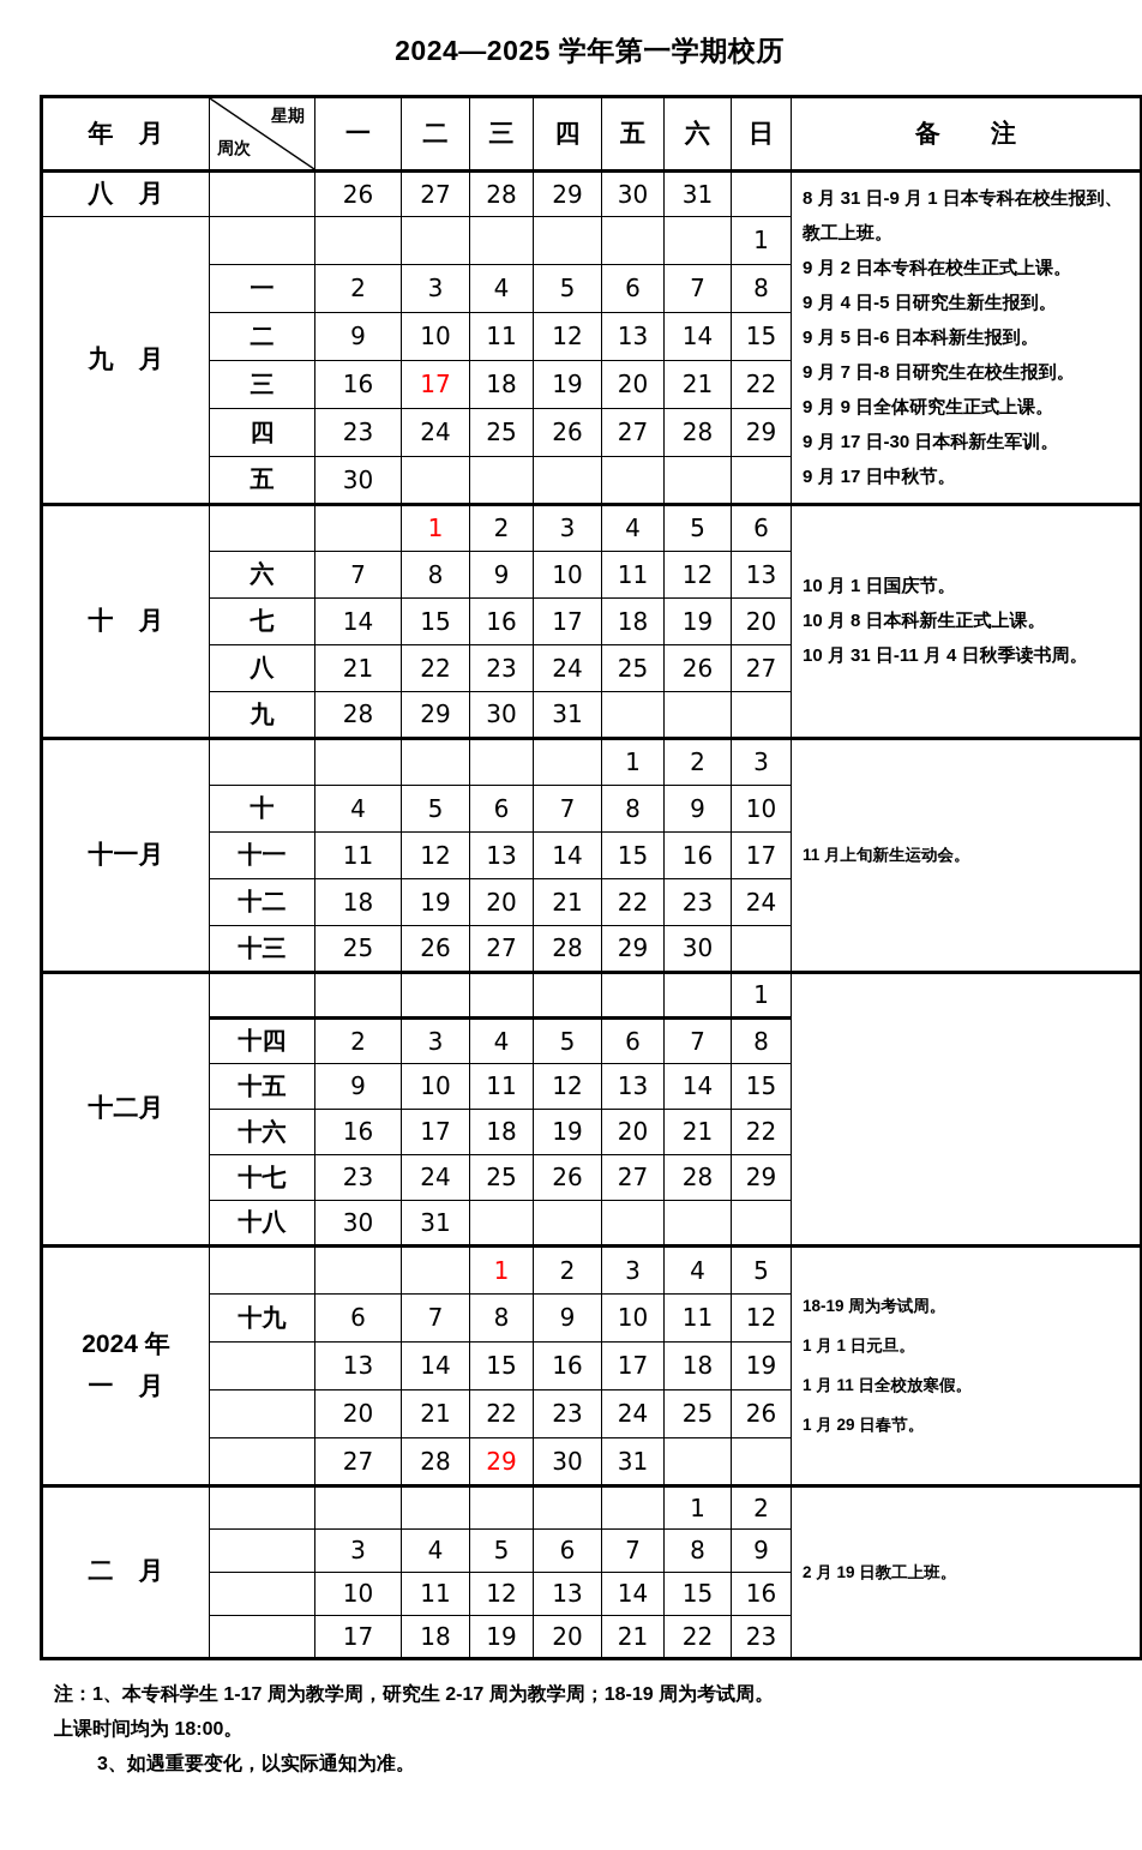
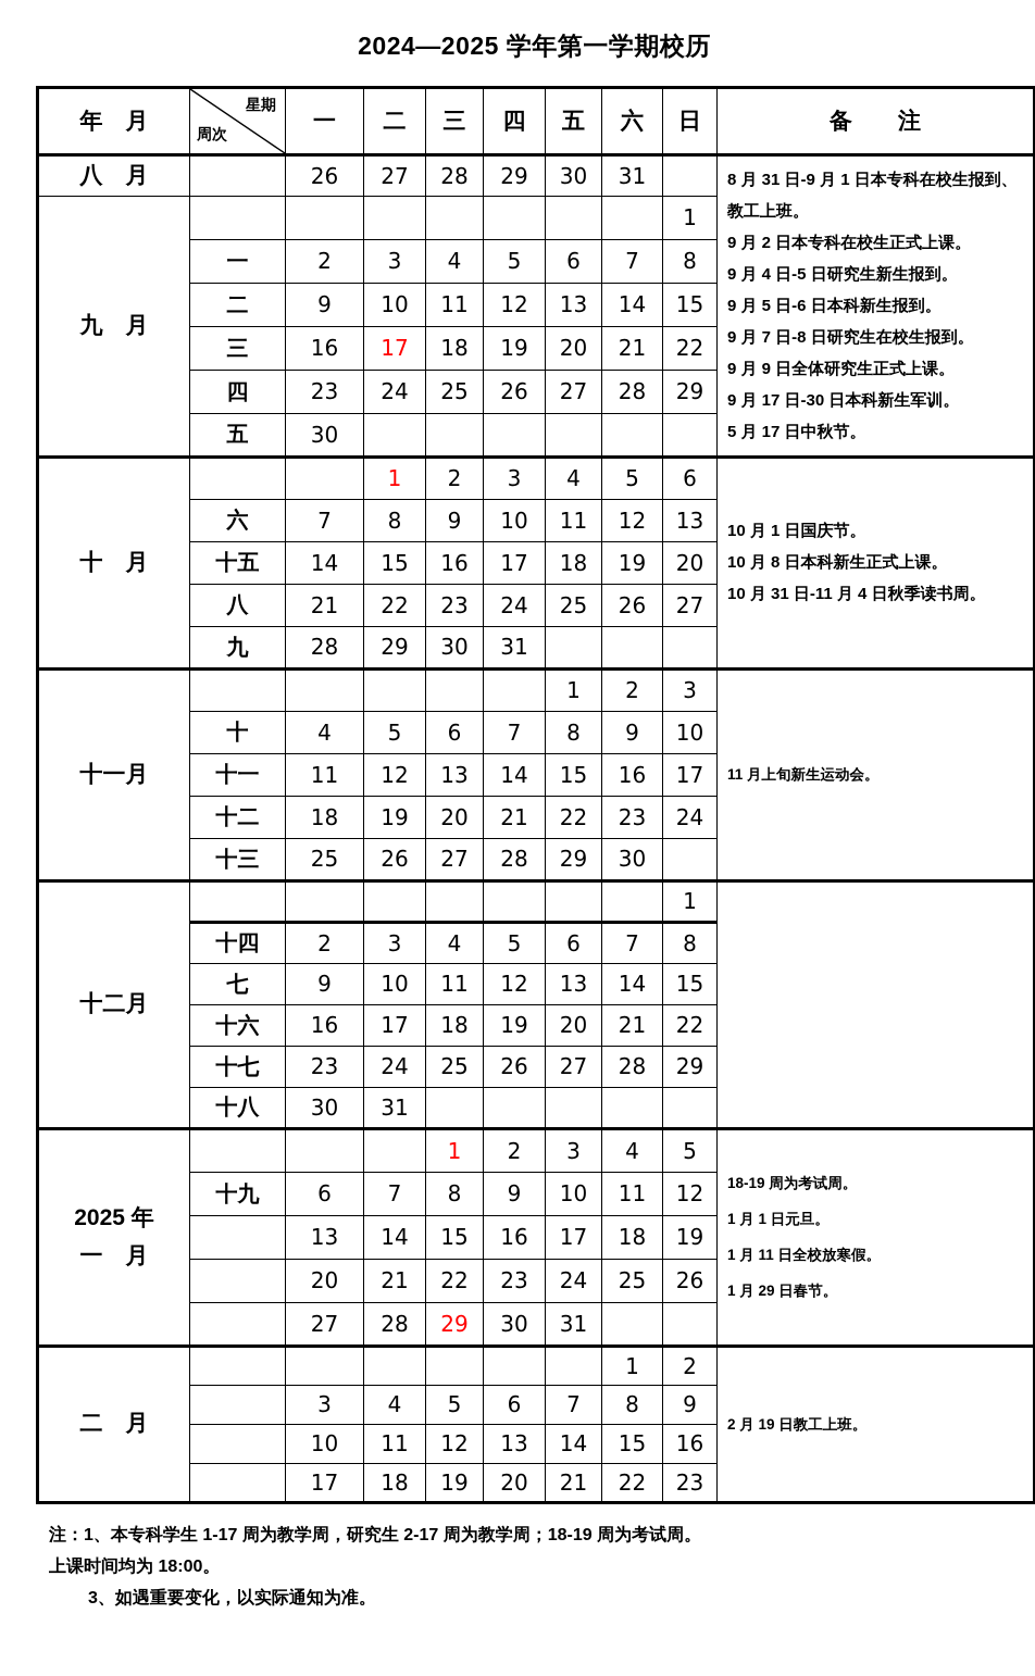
  2024—2025 学年第一学期校历
  年 月	星期 周次	一	二	三	四	五	六	日	备 注
- 八 月		26	27	28	29	30	31		8 月 31 日-9 月 1 日本专科在校生报到、教工上班。9 月 2 日本专科在校生正式上课。9 月 4 日-5 日研究生新生报到。9 月 5 日-6 日本科新生报到。9 月 7 日-8 日研究生在校生报到。9 月 9 日全体研究生正式上课。9 月 17 日-30 日本科新生军训。9 月 17 日中秋节。
+ 八 月		26	27	28	29	30	31		8 月 31 日-9 月 1 日本专科在校生报到、教工上班。9 月 2 日本专科在校生正式上课。9 月 4 日-5 日研究生新生报到。9 月 5 日-6 日本科新生报到。9 月 7 日-8 日研究生在校生报到。9 月 9 日全体研究生正式上课。9 月 17 日-30 日本科新生军训。5 月 17 日中秋节。
  九 月								1
  一	2	3	4	5	6	7	8
  二	9	10	11	12	13	14	15
  三	16	17	18	19	20	21	22
  四	23	24	25	26	27	28	29
  五	30
  十 月			1	2	3	4	5	6	10 月 1 日国庆节。10 月 8 日本科新生正式上课。10 月 31 日-11 月 4 日秋季读书周。
  六	7	8	9	10	11	12	13
- 七	14	15	16	17	18	19	20
+ 十五	14	15	16	17	18	19	20
  八	21	22	23	24	25	26	27
  九	28	29	30	31
  十一月						1	2	3	11 月上旬新生运动会。
  十	4	5	6	7	8	9	10
  十一	11	12	13	14	15	16	17
  十二	18	19	20	21	22	23	24
  十三	25	26	27	28	29	30
  十二月								1
  十四	2	3	4	5	6	7	8
- 十五	9	10	11	12	13	14	15
+ 七	9	10	11	12	13	14	15
  十六	16	17	18	19	20	21	22
  十七	23	24	25	26	27	28	29
  十八	30	31
- 2024 年 一 月				1	2	3	4	5	18-19 周为考试周。1 月 1 日元旦。1 月 11 日全校放寒假。1 月 29 日春节。
+ 2025 年 一 月				1	2	3	4	5	18-19 周为考试周。1 月 1 日元旦。1 月 11 日全校放寒假。1 月 29 日春节。
  十九	6	7	8	9	10	11	12
  	13	14	15	16	17	18	19
  	20	21	22	23	24	25	26
  	27	28	29	30	31
  二 月							1	2	2 月 19 日教工上班。
  	3	4	5	6	7	8	9
  	10	11	12	13	14	15	16
  	17	18	19	20	21	22	23
  注：1、本专科学生 1-17 周为教学周，研究生 2-17 周为教学周；18-19 周为考试周。
  上课时间均为 18:00。
  3、如遇重要变化，以实际通知为准。
